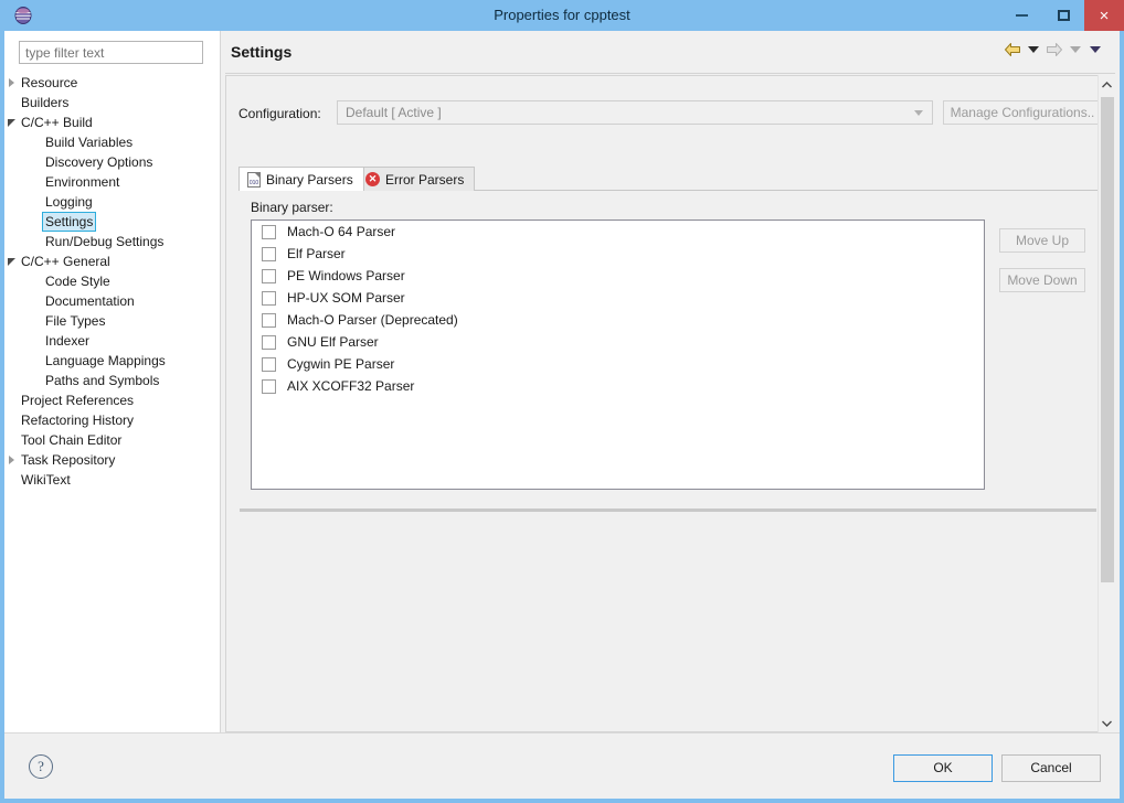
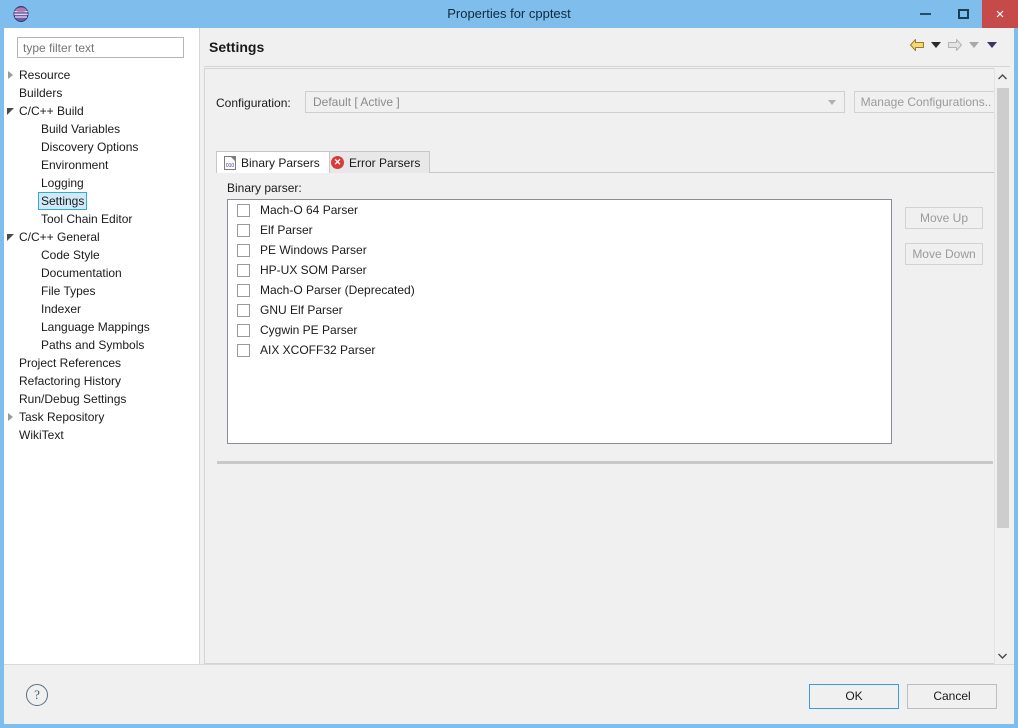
  Properties for cpptest
  ×
  type filter text
  Resource
  Builders
  C/C++ Build
  Build Variables
  Discovery Options
  Environment
  Logging
  Settings
- Run/Debug Settings
+ Tool Chain Editor
  C/C++ General
  Code Style
  Documentation
  File Types
  Indexer
  Language Mappings
  Paths and Symbols
  Project References
  Refactoring History
- Tool Chain Editor
+ Run/Debug Settings
  Task Repository
  WikiText
  Settings
  Configuration:
  Default [ Active ]
  Manage Configurations..
  Binary Parsers
  ✕
  Error Parsers
  Binary parser:
  Mach-O 64 Parser
  Elf Parser
  PE Windows Parser
  HP-UX SOM Parser
  Mach-O Parser (Deprecated)
  GNU Elf Parser
  Cygwin PE Parser
  AIX XCOFF32 Parser
  Move Up
  Move Down
  ?
  OK
  Cancel
